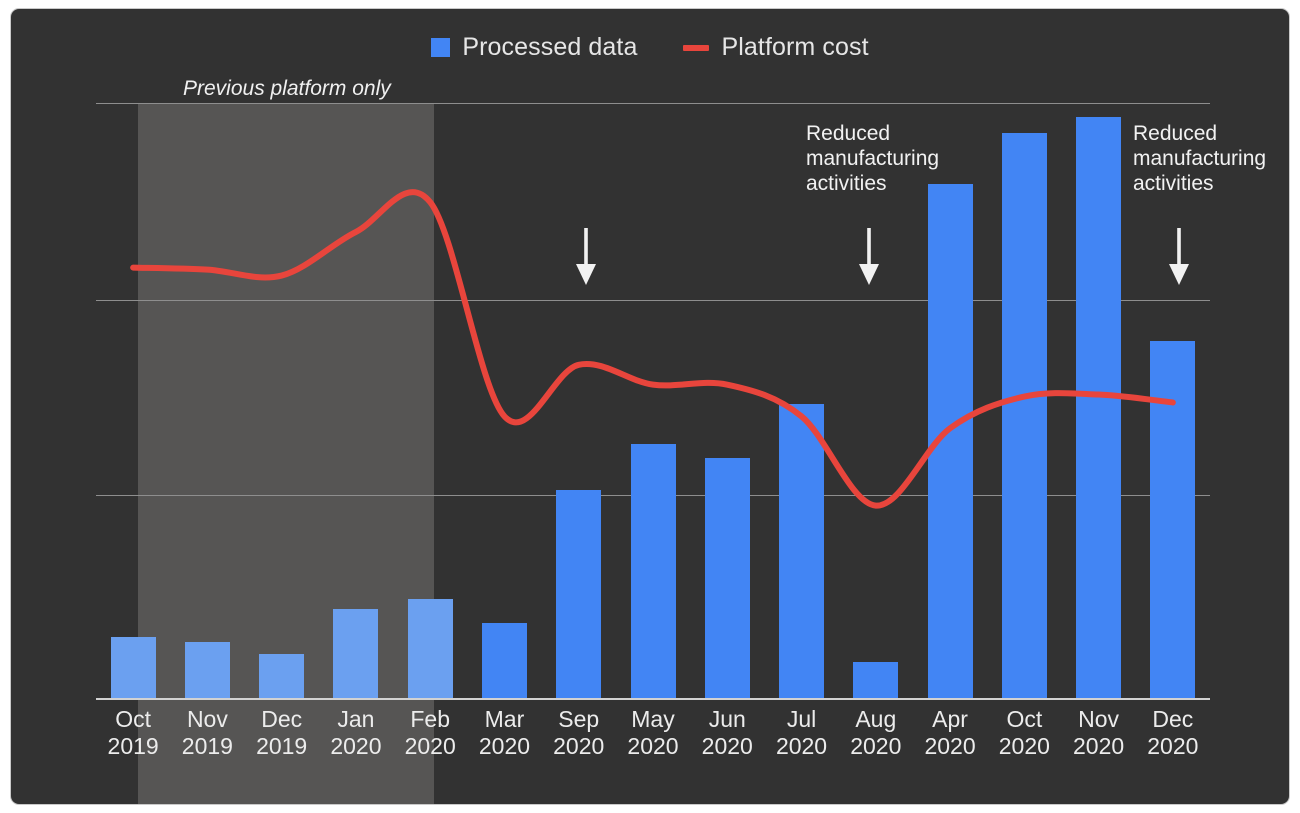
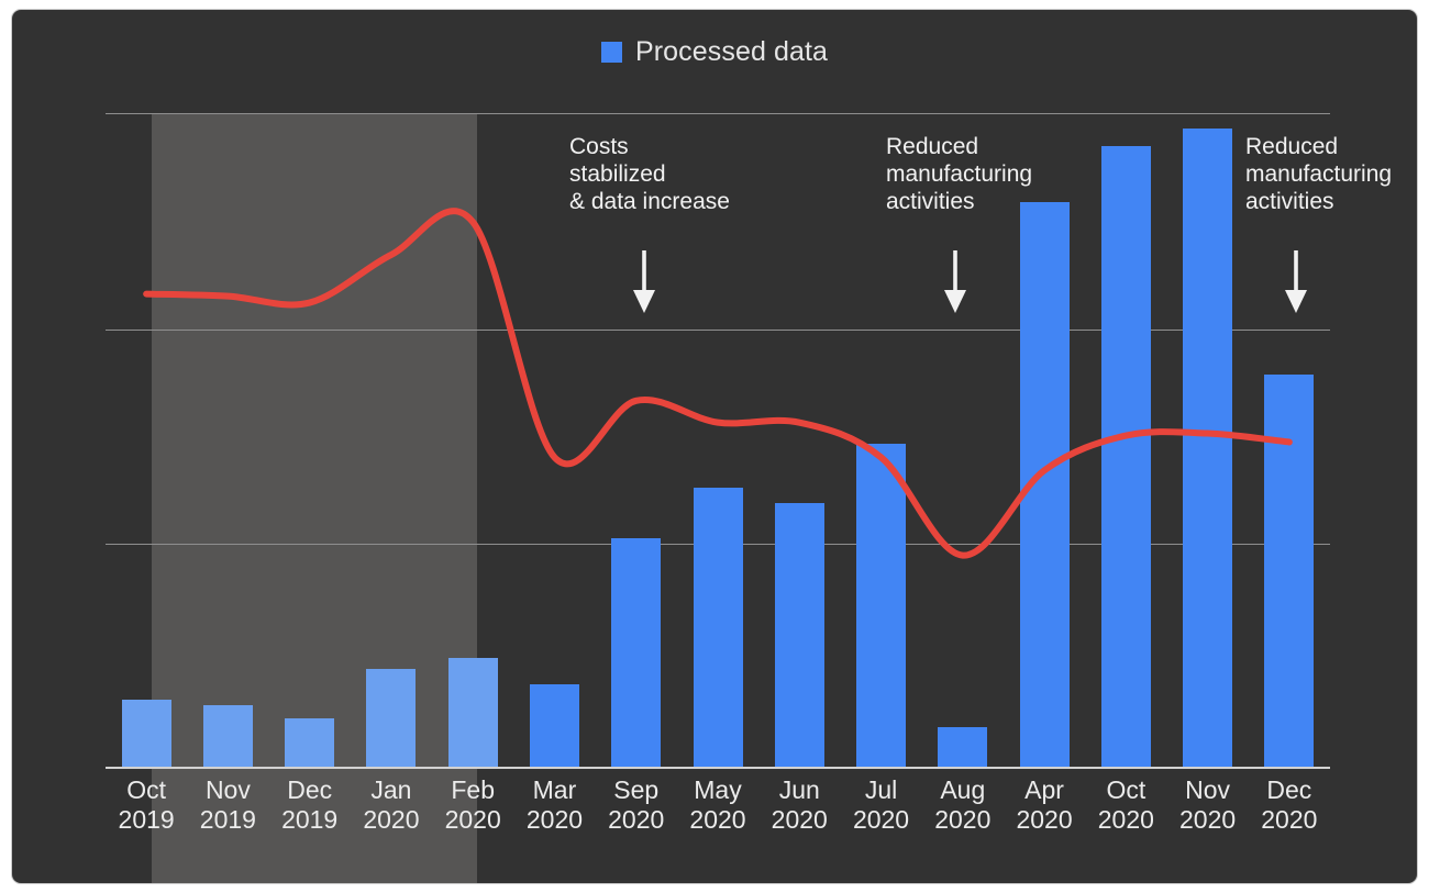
- Previous platform only
  Oct
  2019
  Nov
  2019
  Dec
  2019
  Jan
  2020
  Feb
  2020
  Mar
  2020
  Sep
  2020
  May
  2020
  Jun
  2020
  Jul
  2020
  Aug
  2020
  Apr
  2020
  Oct
  2020
  Nov
  2020
  Dec
  2020
+ Costs
+ stabilized
+ & data increase
  Reduced
  manufacturing
  activities
  Reduced
  manufacturing
  activities
  Processed data
- Platform cost
